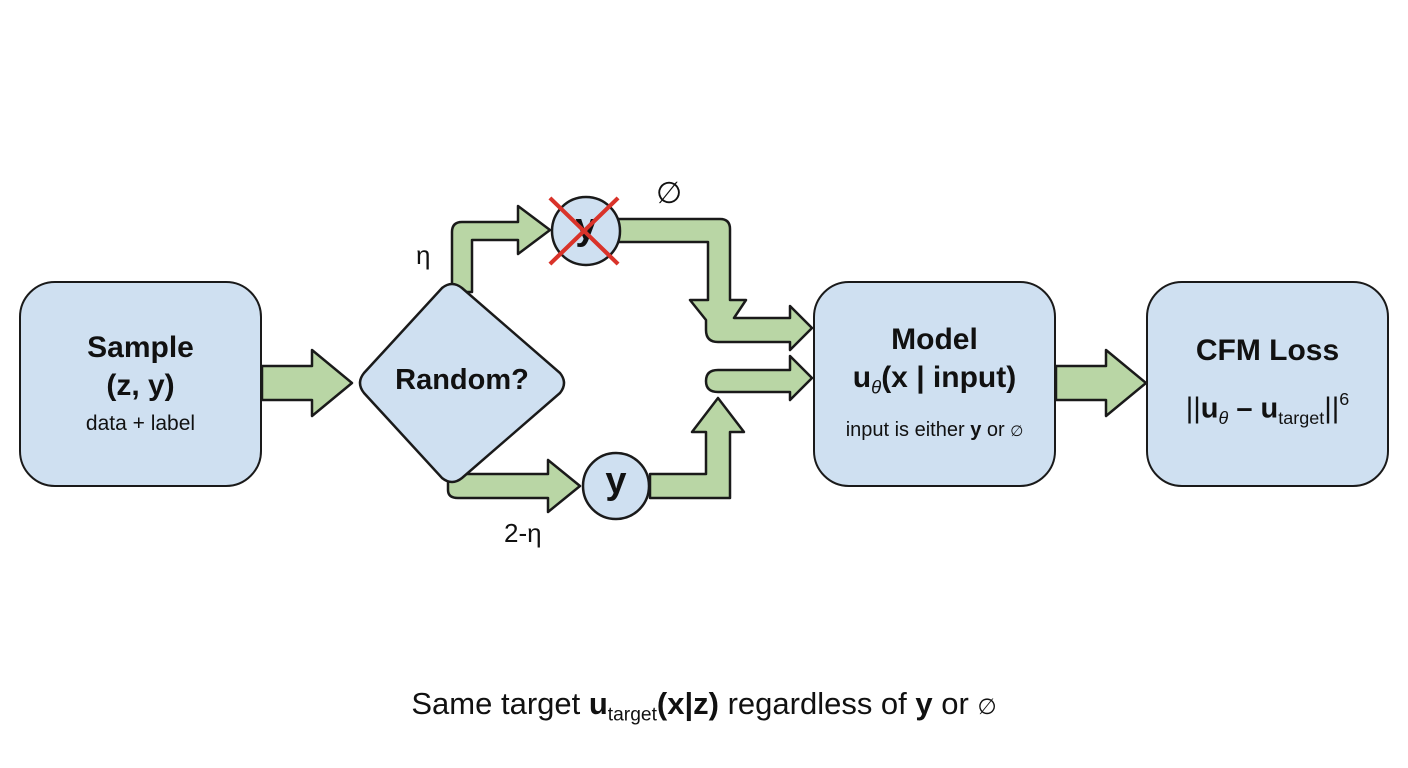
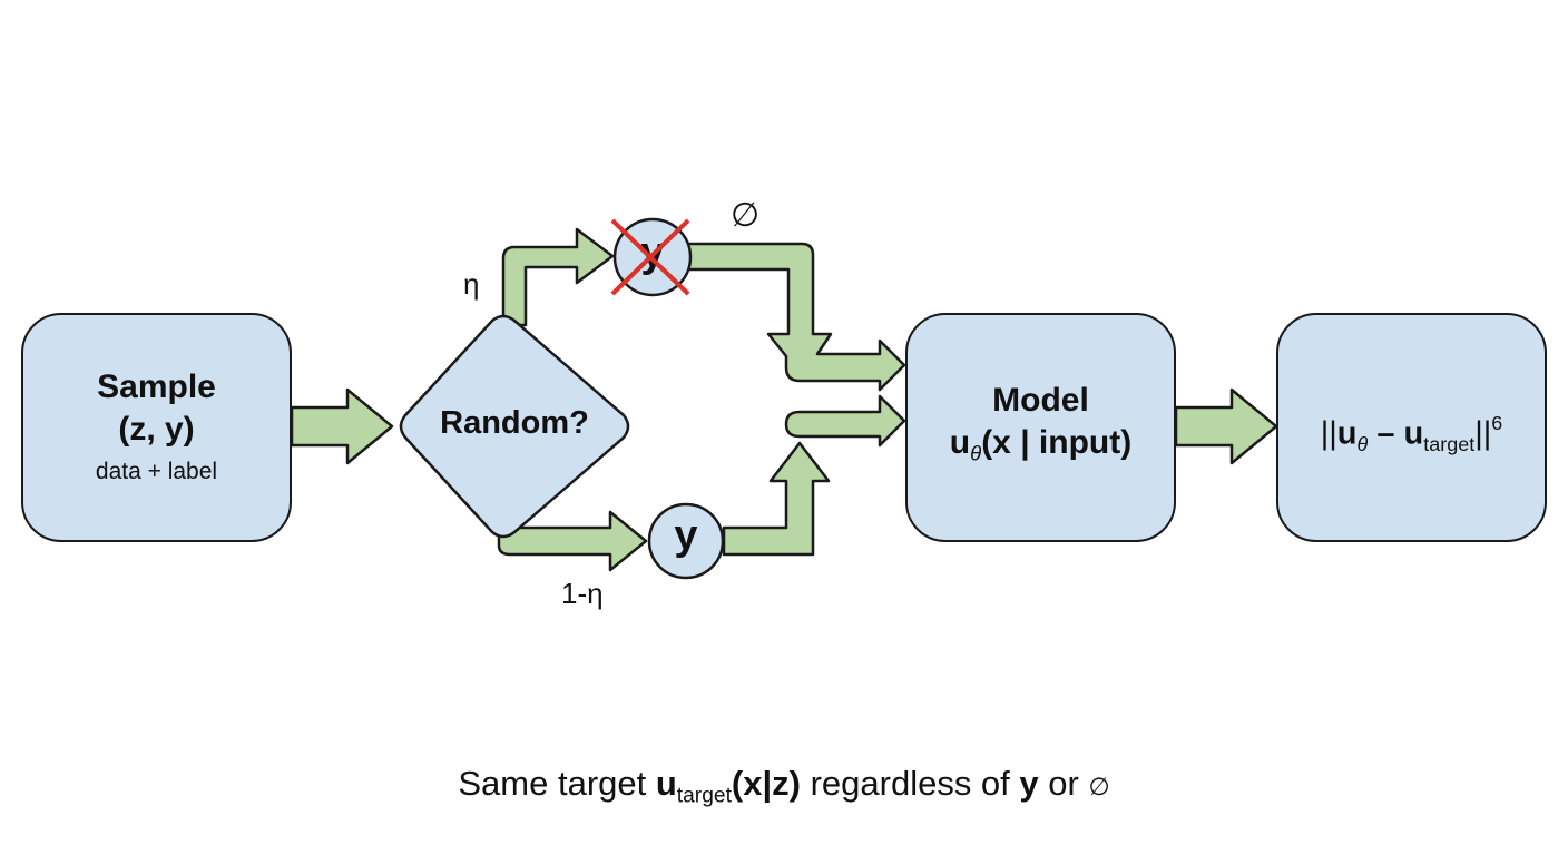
  Sample
  (z, y)
  data + label
  Random?
  ∅
  y
  η
- 2-η
+ 1-η
  Model
  uθ(x | input)
- input is either y or ∅
- CFM Loss
  ||uθ – utarget||6
  Same target utarget(x|z) regardless of y or ∅
